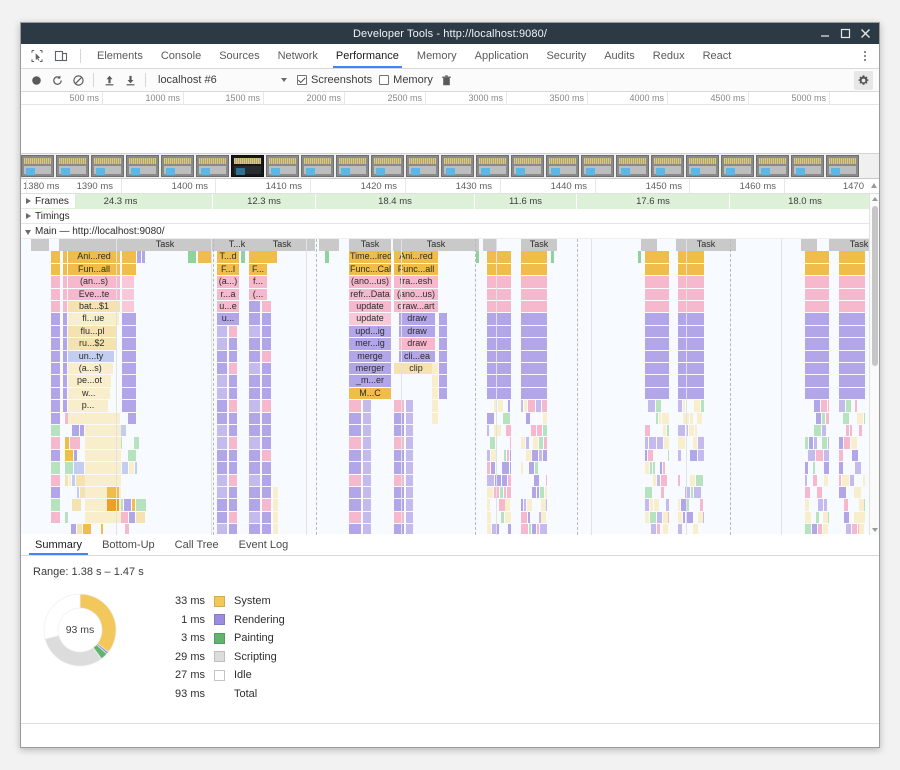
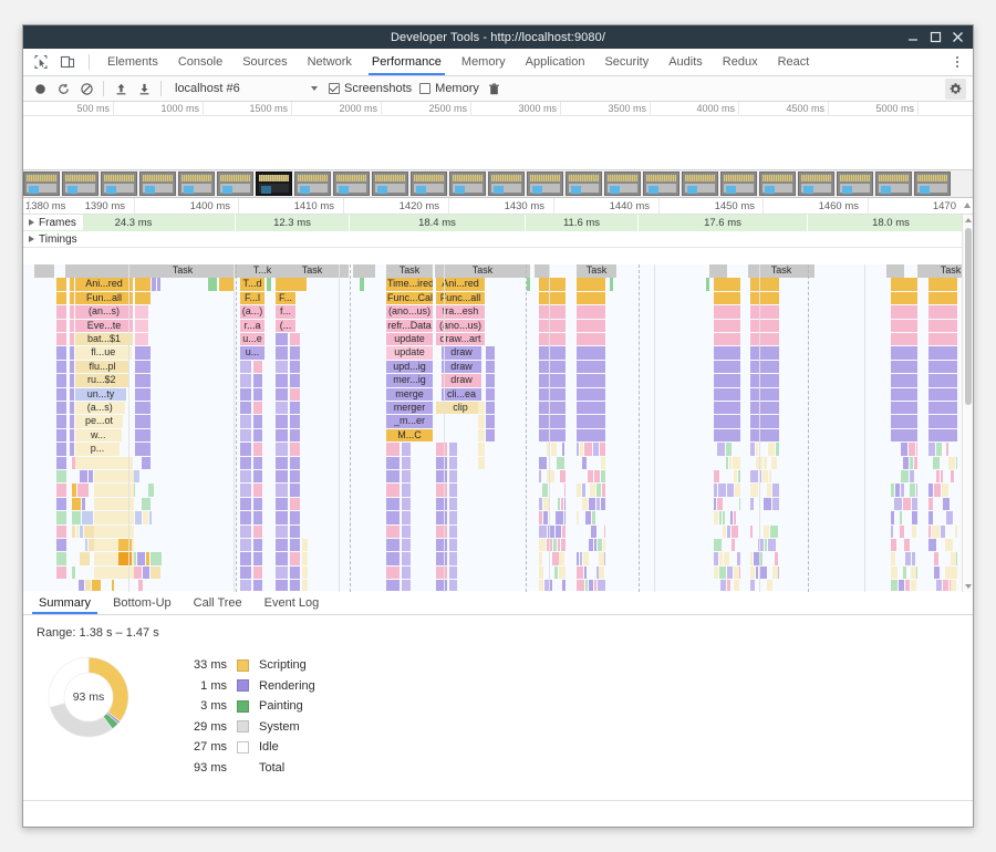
  Developer Tools - http://localhost:9080/
  Elements
  Console
  Sources
  Network
  Performance
  Memory
  Application
  Security
  Audits
  Redux
  React
  localhost #6
  Screenshots
  Memory
  500 ms
  1000 ms
  1500 ms
  2000 ms
  2500 ms
  3000 ms
  3500 ms
  4000 ms
  4500 ms
  5000 ms
  1380 ms
  1390 ms
  1400 ms
  1410 ms
  1420 ms
  1430 ms
  1440 ms
  1450 ms
  1460 ms
  1470
  24.3 ms
  12.3 ms
  18.4 ms
  11.6 ms
  17.6 ms
  18.0 ms
  Frames
  Timings
- Main — http://localhost:9080/
  Task
  T...k
  Task
  Task
  Task
  Task
  Task
  Task
  Ani...red
  Fun...all
  (an...s)
  Eve...te
  bat...$1
  fl...ue
  flu...pl
  ru...$2
  un...ty
  (a...s)
  pe...ot
  w...
  p...
  T...d
  F...l
  (a...)
  r...a
  u...e
  u...
  F...
  f...
  (...
  Time...ired
  Func...Cal
  (ano...us)
  refr...Data
  update
  update
  upd...ig
  mer...ig
  merge
  merger
  _m...er
  M...C
  Ani...red
  Func...all
  fra...esh
  (ano...us)
  draw...art
  draw
  draw
  draw
  cli...ea
  clip
  Summary
  Bottom-Up
  Call Tree
  Event Log
  Range: 1.38 s – 1.47 s
  93 ms
  33 ms
- System
+ Scripting
  1 ms
  Rendering
  3 ms
  Painting
  29 ms
- Scripting
+ System
  27 ms
  Idle
  93 ms
  Total
